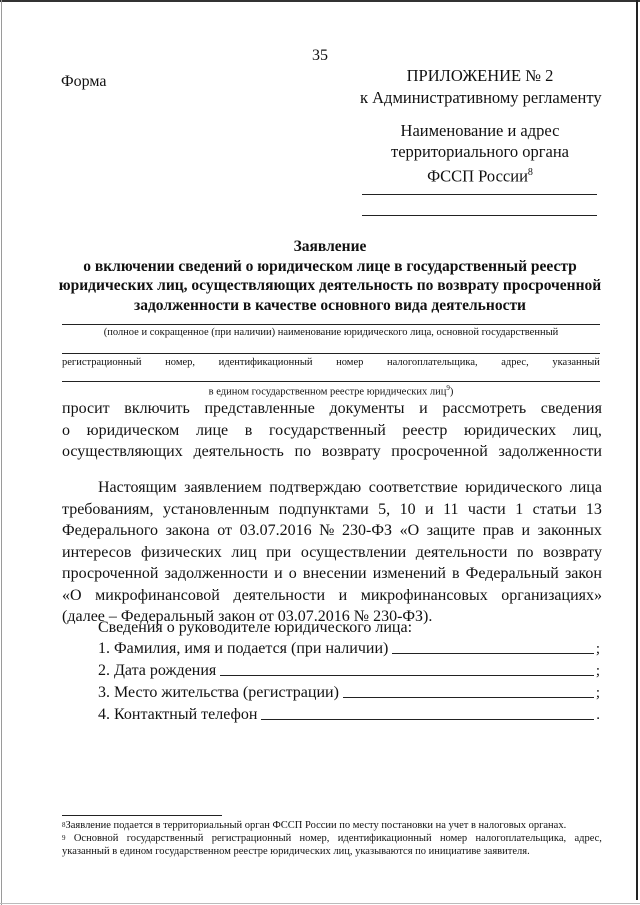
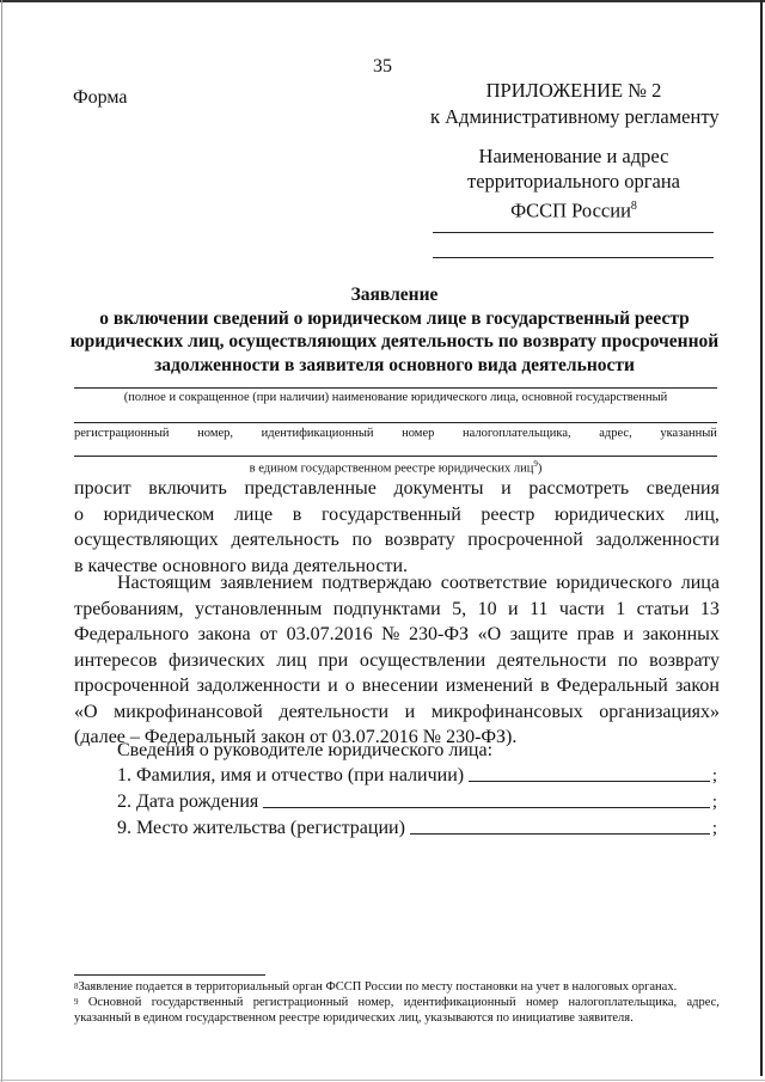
  35
  Форма
  ПРИЛОЖЕНИЕ № 2
  к Административному регламенту
  Наименование и адрес
  территориального органа
  ФССП России8
  Заявление
- о включении сведений о юридическом лице в государственный реестр юридических лиц, осуществляющих деятельность по возврату просроченной задолженности в качестве основного вида деятельности
+ о включении сведений о юридическом лице в государственный реестр юридических лиц, осуществляющих деятельность по возврату просроченной задолженности в заявителя основного вида деятельности
  (полное и сокращенное (при наличии) наименование юридического лица, основной государственный
  регистрационный
  номер,
  идентификационный
  номер
  налогоплательщика,
  адрес,
  указанный
  в едином государственном реестре юридических лиц9)
  просит
  включить
  представленные
  документы
  и
  рассмотреть
  сведения
  о
  юридическом
  лице
  в
  государственный
  реестр
  юридических
  лиц,
  осуществляющих
  деятельность
  по
  возврату
  просроченной
  задолженности
+ в качестве основного вида деятельности.
  Настоящим
  заявлением
  подтверждаю
  соответствие
  юридического
  лица
  требованиям,
  установленным
  подпунктами
  5,
  10
  и
  11
  части
  1
  статьи
  13
  Федерального
  закона
  от
  03.07.2016
  №
  230-ФЗ
  «О
  защите
  прав
  и
  законных
  интересов
  физических
  лиц
  при
  осуществлении
  деятельности
  по
  возврату
  просроченной
  задолженности
  и
  о
  внесении
  изменений
  в
  Федеральный
  закон
  «О
  микрофинансовой
  деятельности
  и
  микрофинансовых
  организациях»
  (далее – Федеральный закон от 03.07.2016 № 230-ФЗ).
  Сведения о руководителе юридического лица:
- 1. Фамилия, имя и подается (при наличии)
+ 1. Фамилия, имя и отчество (при наличии)
  ;
  2. Дата рождения
  ;
- 3. Место жительства (регистрации)
+ 9. Место жительства (регистрации)
  ;
- 4. Контактный телефон
- .
  8
  Заявление подается в территориальный орган ФССП России по месту постановки на учет в налоговых органах.
  9
  Основной
  государственный
  регистрационный
  номер,
  идентификационный
  номер
  налогоплательщика,
  адрес,
  указанный в едином государственном реестре юридических лиц, указываются по инициативе заявителя.
